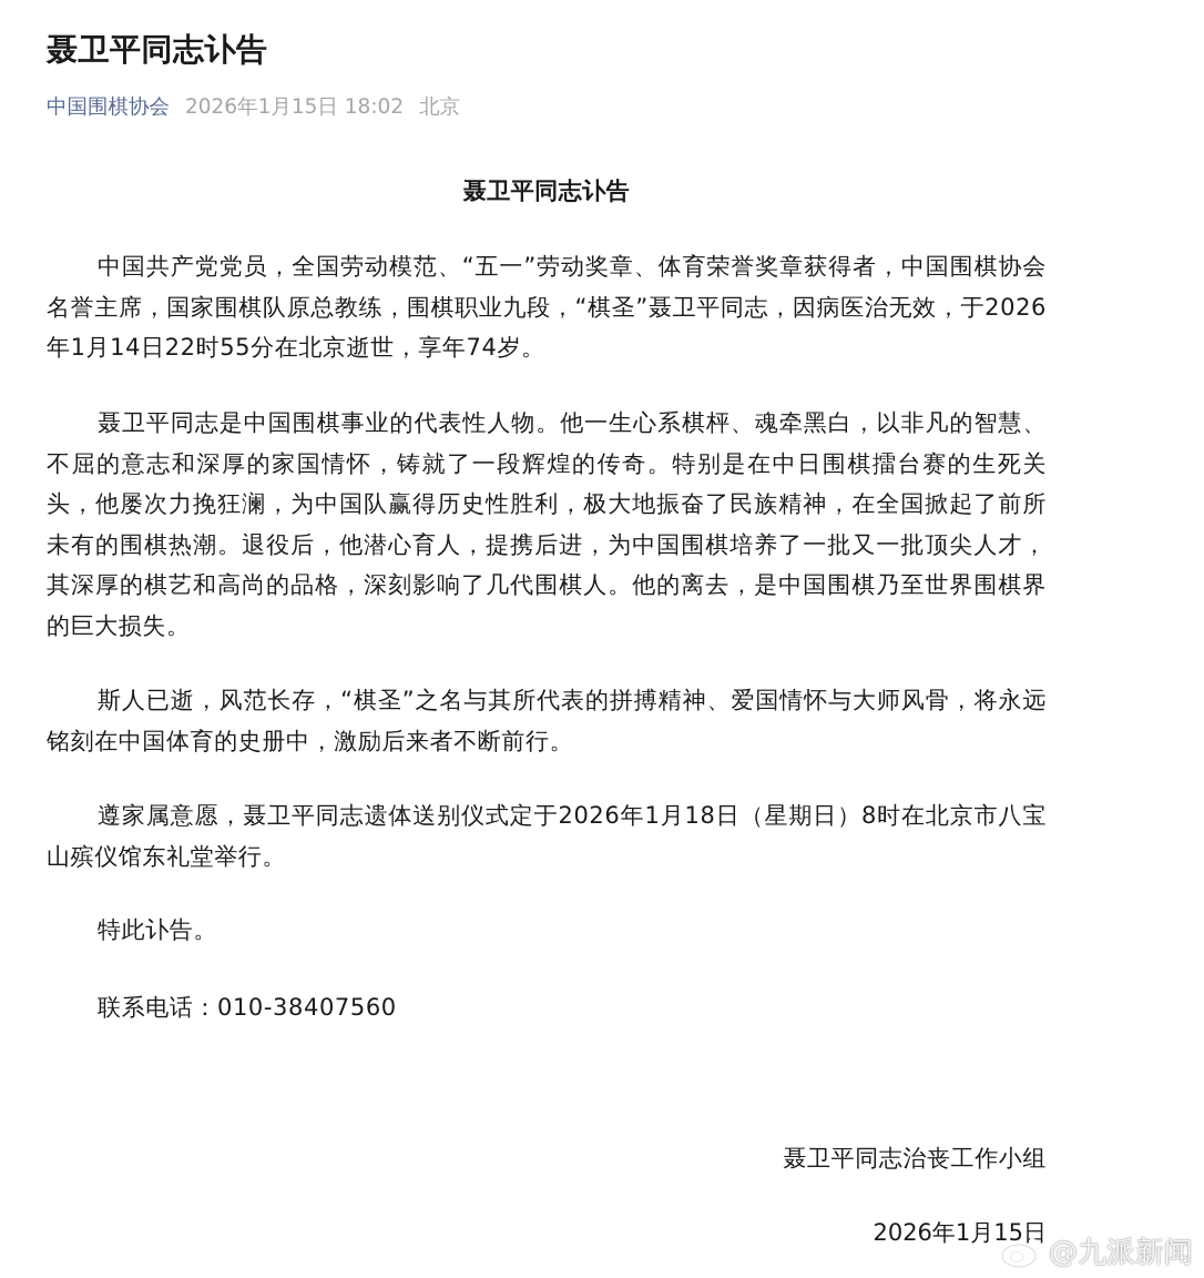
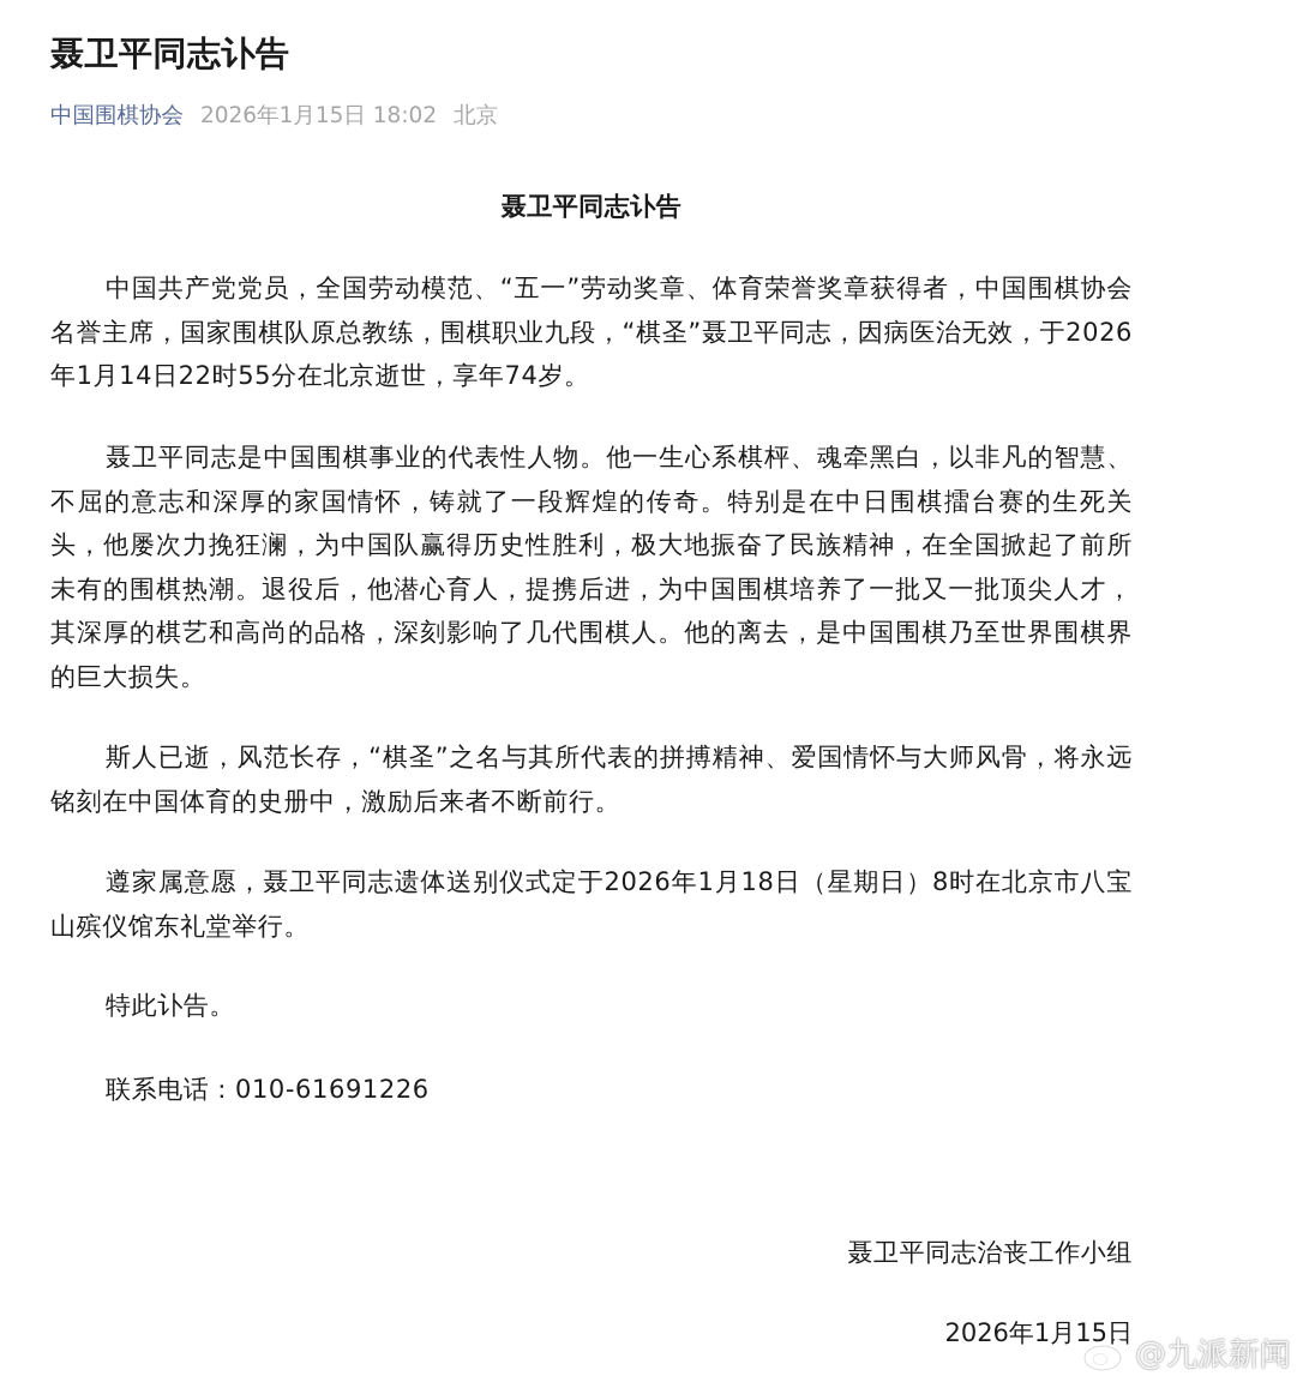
  聂卫平同志讣告
  中国围棋协会 2026年1月15日 18:02 北京
  聂卫平同志讣告
  中国共产党党员，全国劳动模范、“五一”劳动奖章、体育荣誉奖章获得者，中国围棋协会名誉主席，国家围棋队原总教练，围棋职业九段，“棋圣”聂卫平同志，因病医治无效，于2026年1月14日22时55分在北京逝世，享年74岁。
  聂卫平同志是中国围棋事业的代表性人物。他一生心系棋枰、魂牵黑白，以非凡的智慧、不屈的意志和深厚的家国情怀，铸就了一段辉煌的传奇。特别是在中日围棋擂台赛的生死关头，他屡次力挽狂澜，为中国队赢得历史性胜利，极大地振奋了民族精神，在全国掀起了前所未有的围棋热潮。退役后，他潜心育人，提携后进，为中国围棋培养了一批又一批顶尖人才，其深厚的棋艺和高尚的品格，深刻影响了几代围棋人。他的离去，是中国围棋乃至世界围棋界的巨大损失。
  斯人已逝，风范长存，“棋圣”之名与其所代表的拼搏精神、爱国情怀与大师风骨，将永远铭刻在中国体育的史册中，激励后来者不断前行。
  遵家属意愿，聂卫平同志遗体送别仪式定于2026年1月18日（星期日）8时在北京市八宝山殡仪馆东礼堂举行。
  特此讣告。
- 联系电话：010-38407560
+ 联系电话：010-61691226
  聂卫平同志治丧工作小组
  2026年1月15日
  @九派新闻
